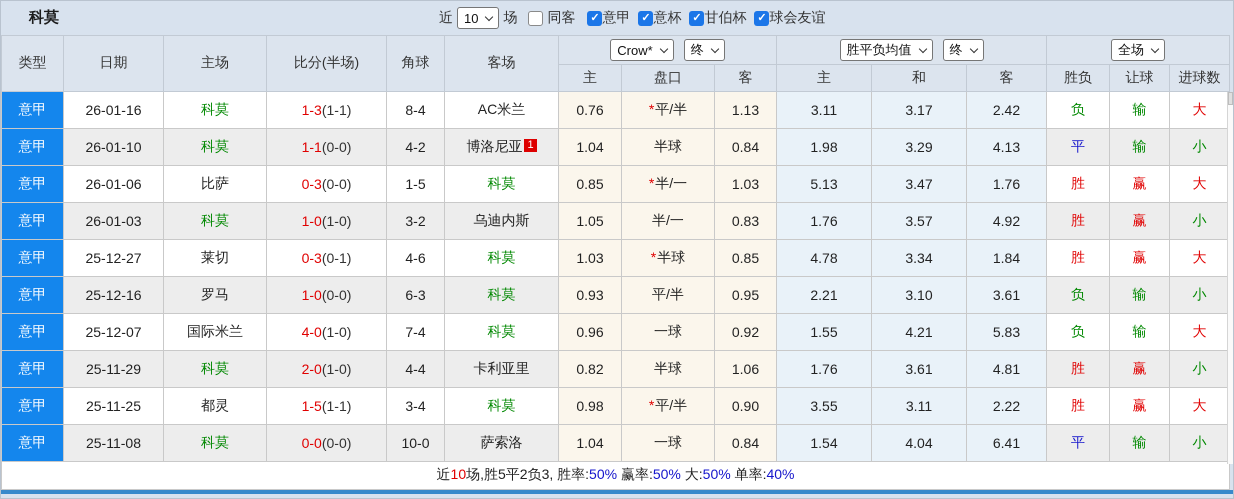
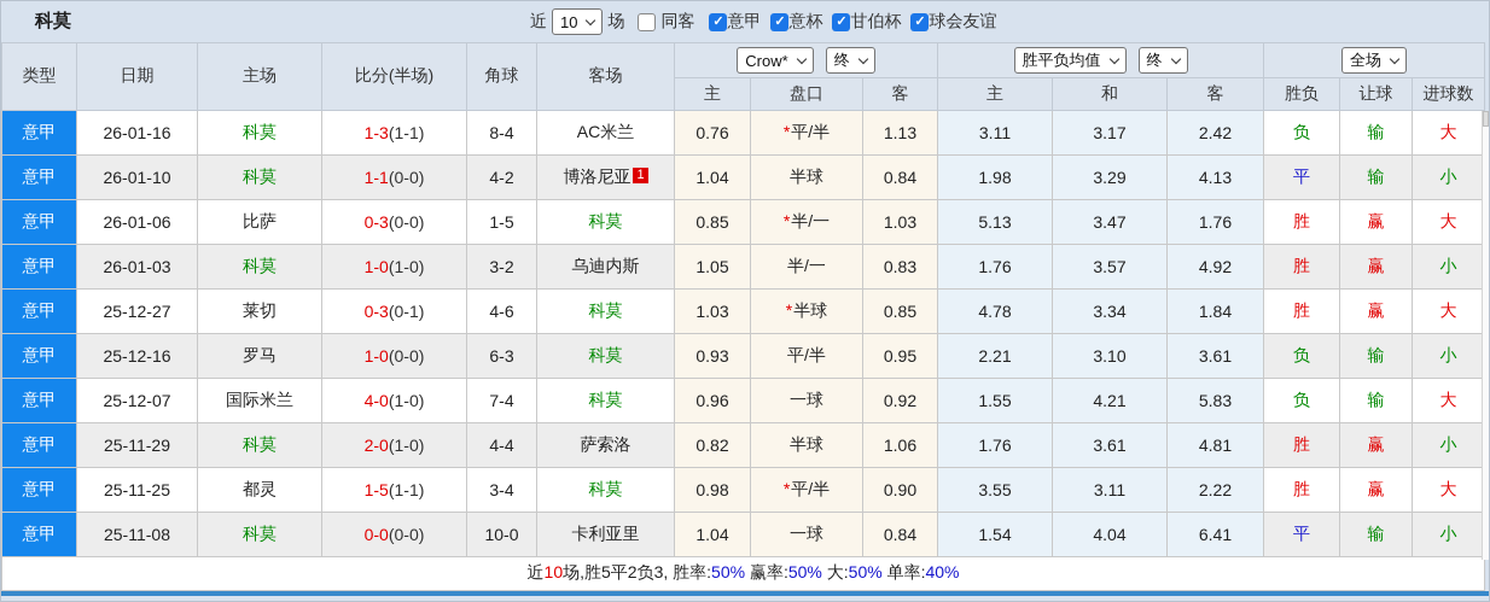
  科莫
  近
  10
  场
  同客
  ✓
  意甲
  ✓
  意杯
  ✓
  甘伯杯
  ✓
  球会友谊
  类型	日期	主场	比分(半场)	角球	客场	Crow* 终	胜平负均值 终	全场
  主	盘口	客	主	和	客	胜负	让球	进球数
  意甲	26-01-16	科莫	1-3(1-1)	8-4	AC米兰	0.76	*平/半	1.13	3.11	3.17	2.42	负	输	大
  意甲	26-01-10	科莫	1-1(0-0)	4-2	博洛尼亚 1	1.04	半球	0.84	1.98	3.29	4.13	平	输	小
  意甲	26-01-06	比萨	0-3(0-0)	1-5	科莫	0.85	*半/一	1.03	5.13	3.47	1.76	胜	赢	大
  意甲	26-01-03	科莫	1-0(1-0)	3-2	乌迪内斯	1.05	半/一	0.83	1.76	3.57	4.92	胜	赢	小
  意甲	25-12-27	莱切	0-3(0-1)	4-6	科莫	1.03	*半球	0.85	4.78	3.34	1.84	胜	赢	大
  意甲	25-12-16	罗马	1-0(0-0)	6-3	科莫	0.93	平/半	0.95	2.21	3.10	3.61	负	输	小
  意甲	25-12-07	国际米兰	4-0(1-0)	7-4	科莫	0.96	一球	0.92	1.55	4.21	5.83	负	输	大
- 意甲	25-11-29	科莫	2-0(1-0)	4-4	卡利亚里	0.82	半球	1.06	1.76	3.61	4.81	胜	赢	小
+ 意甲	25-11-29	科莫	2-0(1-0)	4-4	萨索洛	0.82	半球	1.06	1.76	3.61	4.81	胜	赢	小
  意甲	25-11-25	都灵	1-5(1-1)	3-4	科莫	0.98	*平/半	0.90	3.55	3.11	2.22	胜	赢	大
- 意甲	25-11-08	科莫	0-0(0-0)	10-0	萨索洛	1.04	一球	0.84	1.54	4.04	6.41	平	输	小
+ 意甲	25-11-08	科莫	0-0(0-0)	10-0	卡利亚里	1.04	一球	0.84	1.54	4.04	6.41	平	输	小
  近10场,胜5平2负3, 胜率:50% 赢率:50% 大:50% 单率:40%
